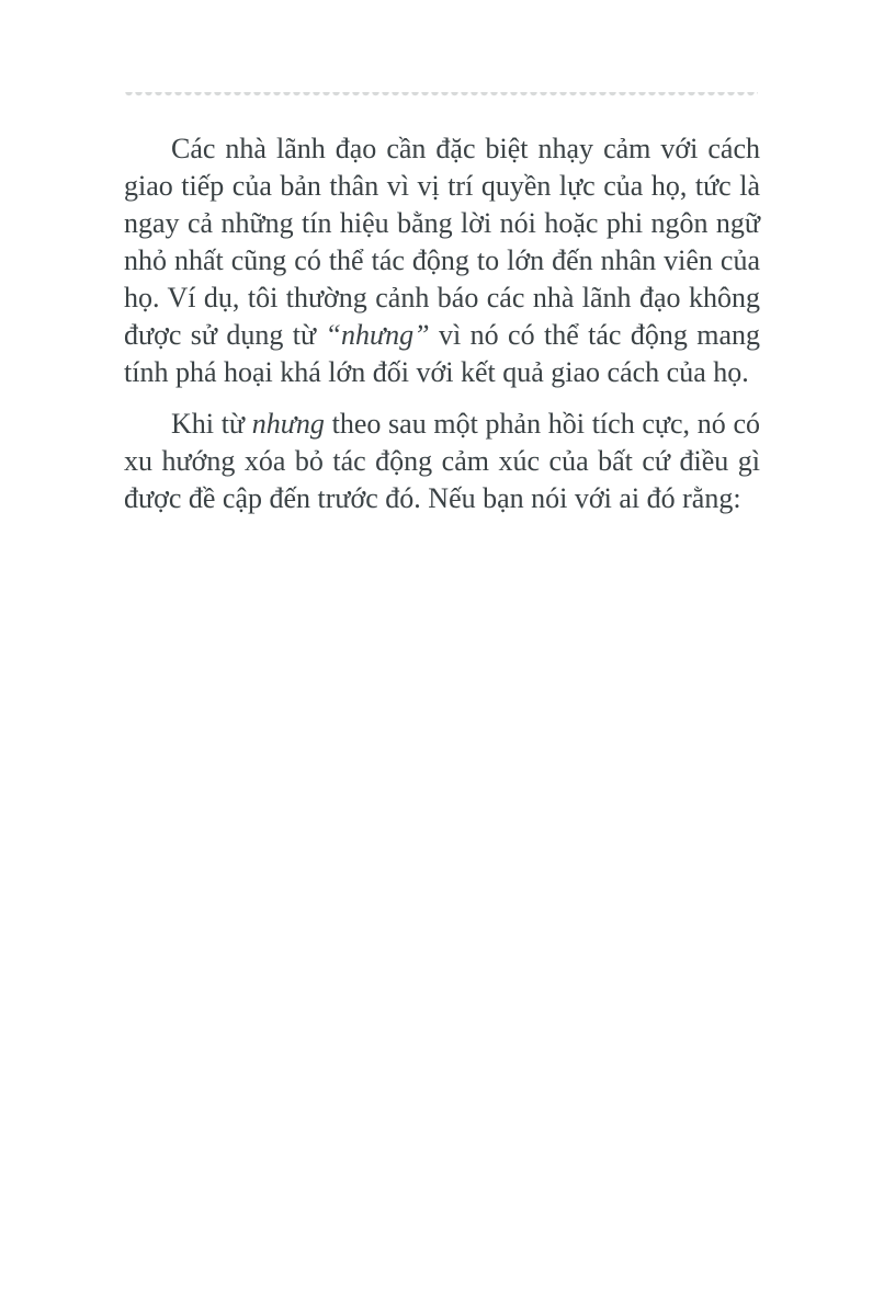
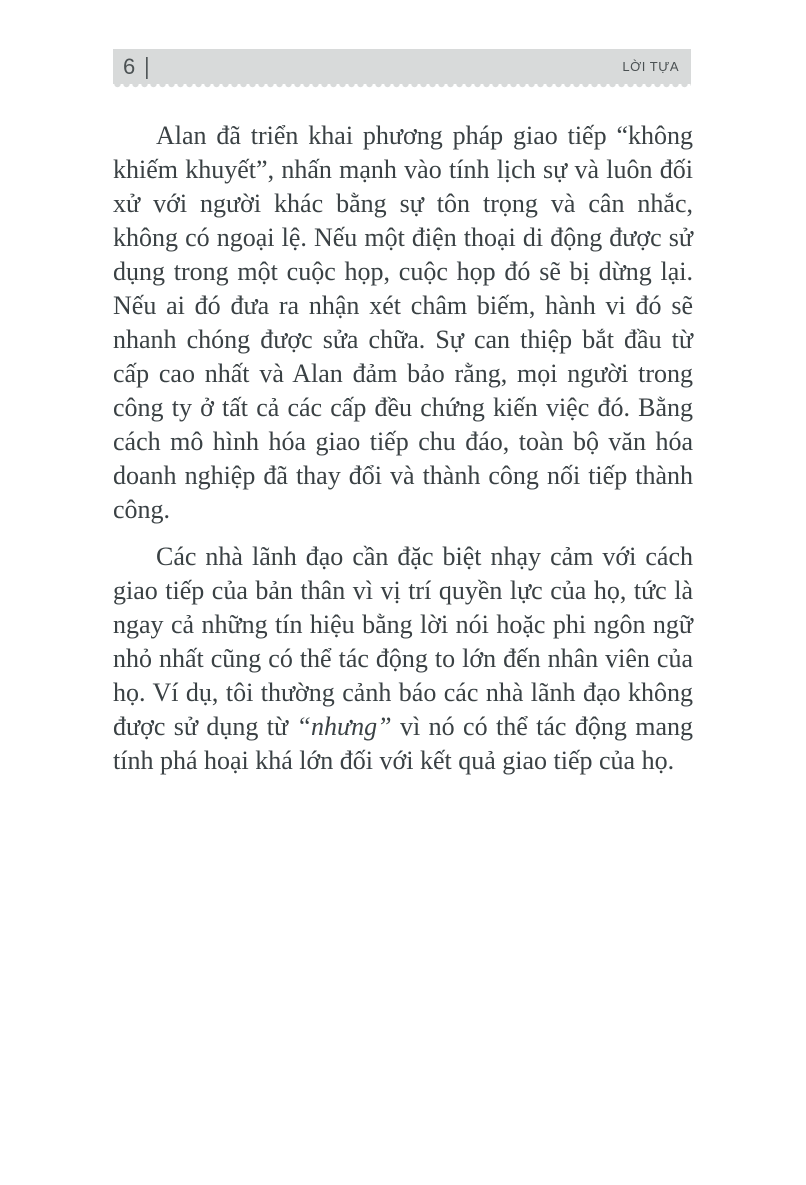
+ 6
+ |
+ LỜI TỰA
+ Alan đã triển khai phương pháp giao tiếp “không khiếm khuyết”, nhấn mạnh vào tính lịch sự và luôn đối xử với người khác bằng sự tôn trọng và cân nhắc, không có ngoại lệ. Nếu một điện thoại di động được sử dụng trong một cuộc họp, cuộc họp đó sẽ bị dừng lại. Nếu ai đó đưa ra nhận xét châm biếm, hành vi đó sẽ nhanh chóng được sửa chữa. Sự can thiệp bắt đầu từ cấp cao nhất và Alan đảm bảo rằng, mọi người trong công ty ở tất cả các cấp đều chứng kiến việc đó. Bằng cách mô hình hóa giao tiếp chu đáo, toàn bộ văn hóa doanh nghiệp đã thay đổi và thành công nối tiếp thành công.
- Các nhà lãnh đạo cần đặc biệt nhạy cảm với cách giao tiếp của bản thân vì vị trí quyền lực của họ, tức là ngay cả những tín hiệu bằng lời nói hoặc phi ngôn ngữ nhỏ nhất cũng có thể tác động to lớn đến nhân viên của họ. Ví dụ, tôi thường cảnh báo các nhà lãnh đạo không được sử dụng từ “nhưng” vì nó có thể tác động mang tính phá hoại khá lớn đối với kết quả giao cách của họ.
+ Các nhà lãnh đạo cần đặc biệt nhạy cảm với cách giao tiếp của bản thân vì vị trí quyền lực của họ, tức là ngay cả những tín hiệu bằng lời nói hoặc phi ngôn ngữ nhỏ nhất cũng có thể tác động to lớn đến nhân viên của họ. Ví dụ, tôi thường cảnh báo các nhà lãnh đạo không được sử dụng từ “nhưng” vì nó có thể tác động mang tính phá hoại khá lớn đối với kết quả giao tiếp của họ.
- Khi từ nhưng theo sau một phản hồi tích cực, nó có xu hướng xóa bỏ tác động cảm xúc của bất cứ điều gì được đề cập đến trước đó. Nếu bạn nói với ai đó rằng:
